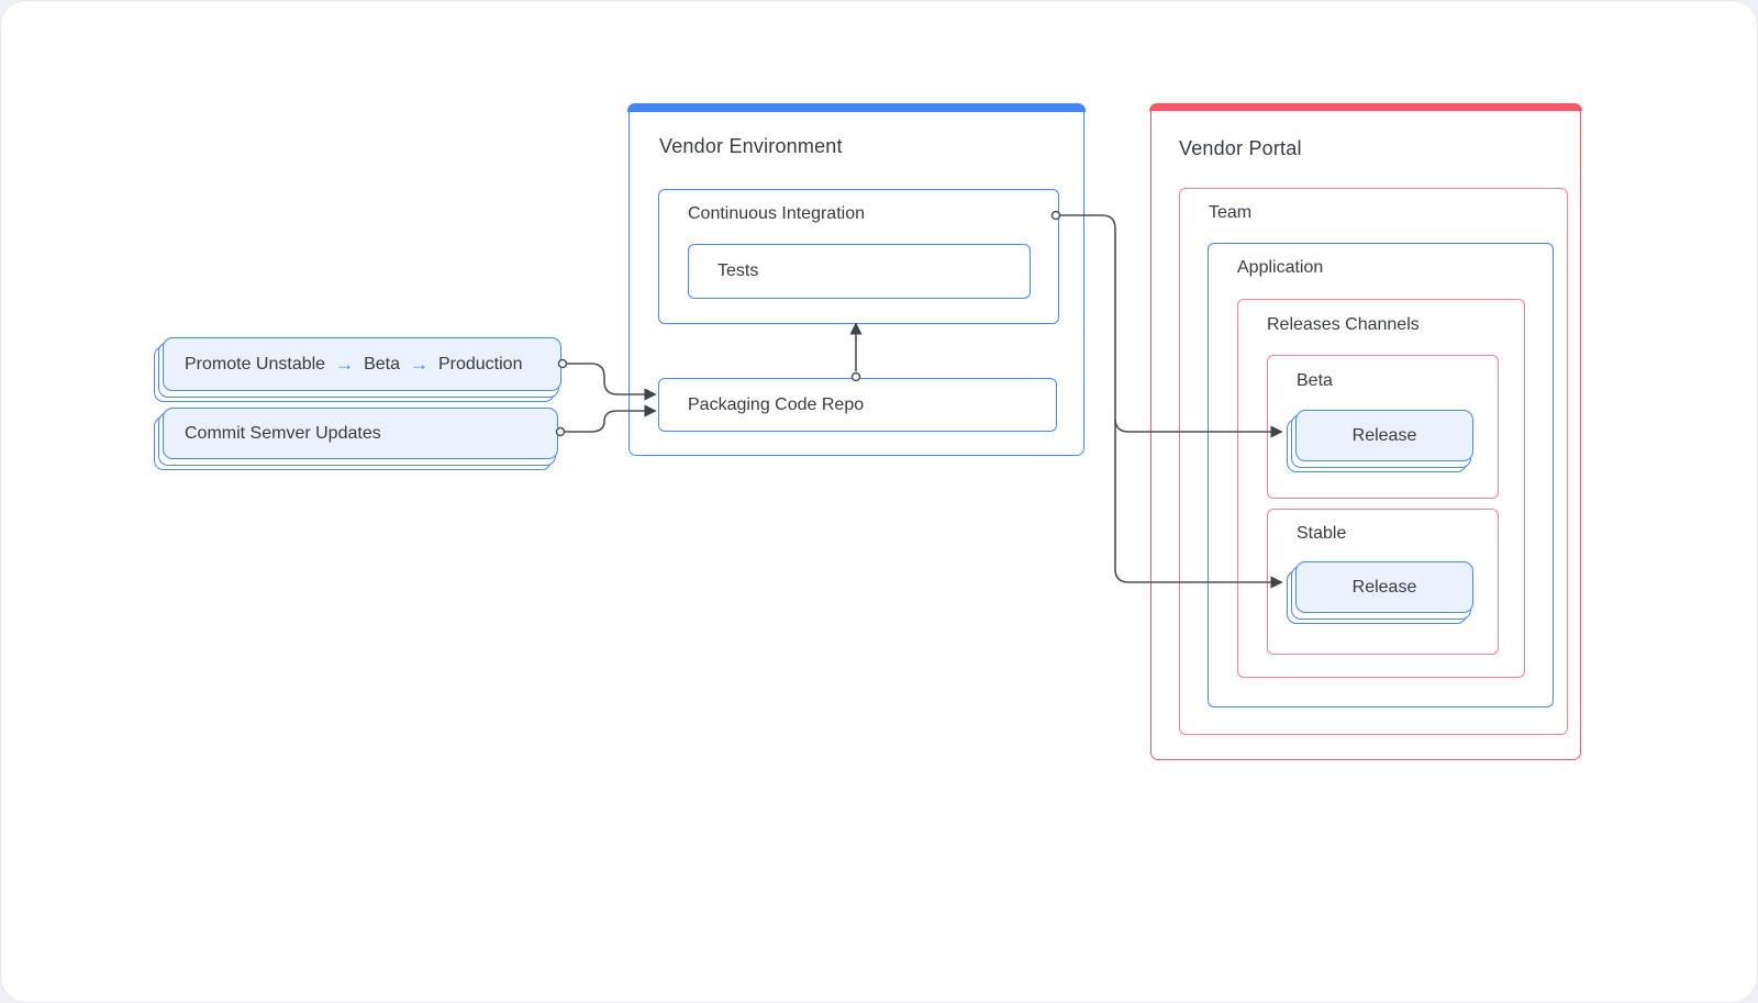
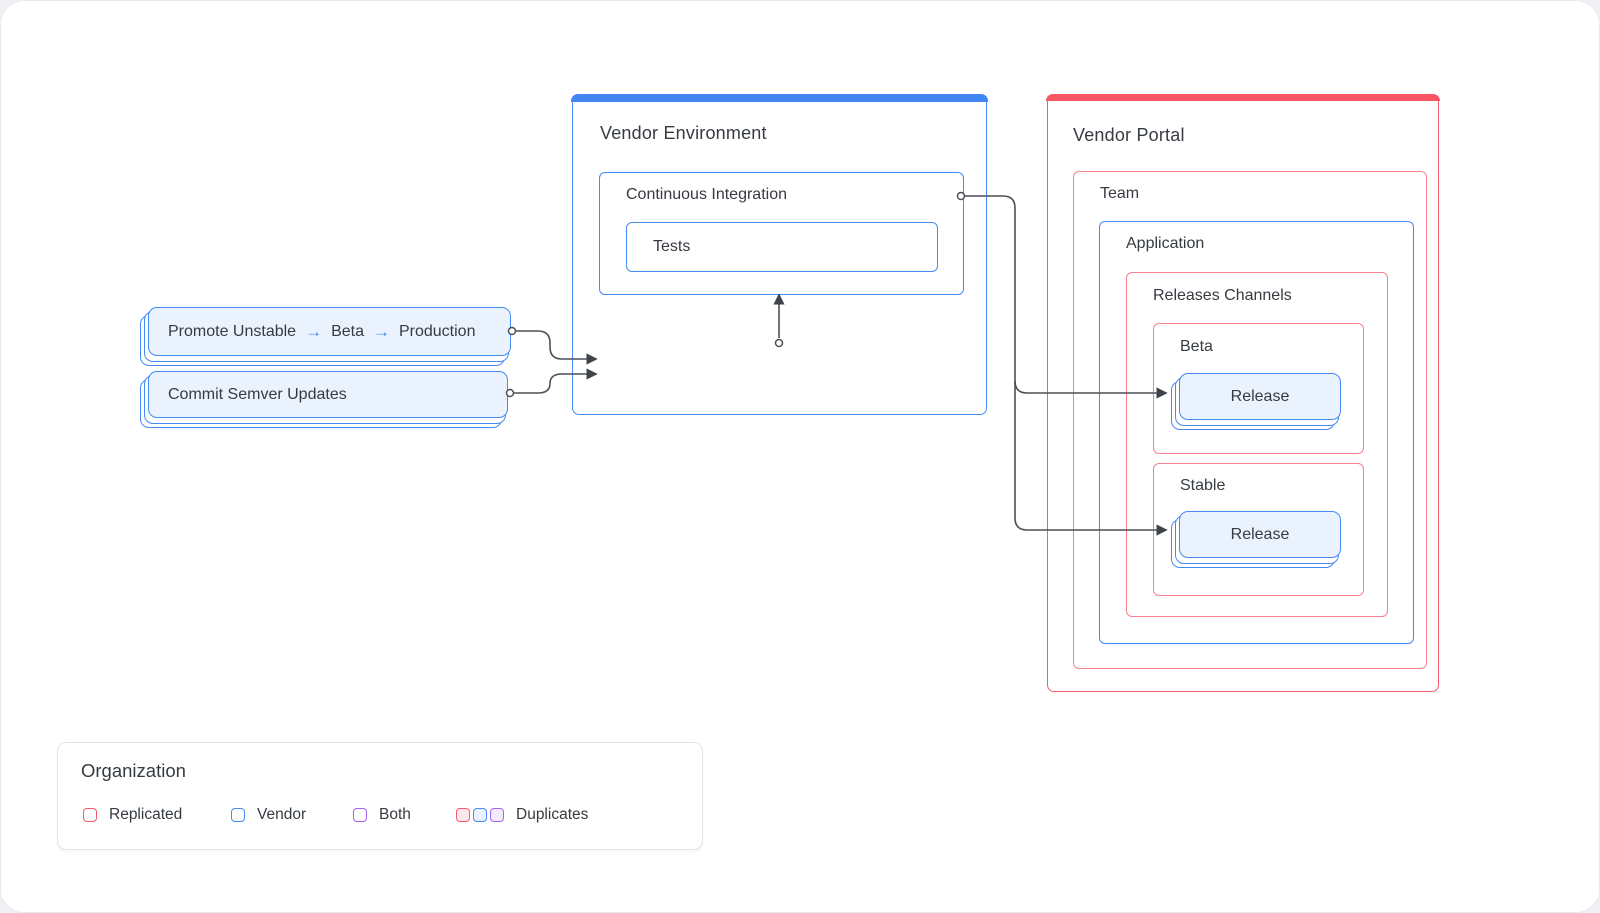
  Promote Unstable
  →
  Beta
  →
  Production
  Commit Semver Updates
  Vendor Environment
  Continuous Integration
  Tests
- Packaging Code Repo
  Vendor Portal
  Team
  Application
  Releases Channels
  Beta
  Release
  Stable
  Release
+ Organization
+ Replicated
+ Vendor
+ Both
+ Duplicates
